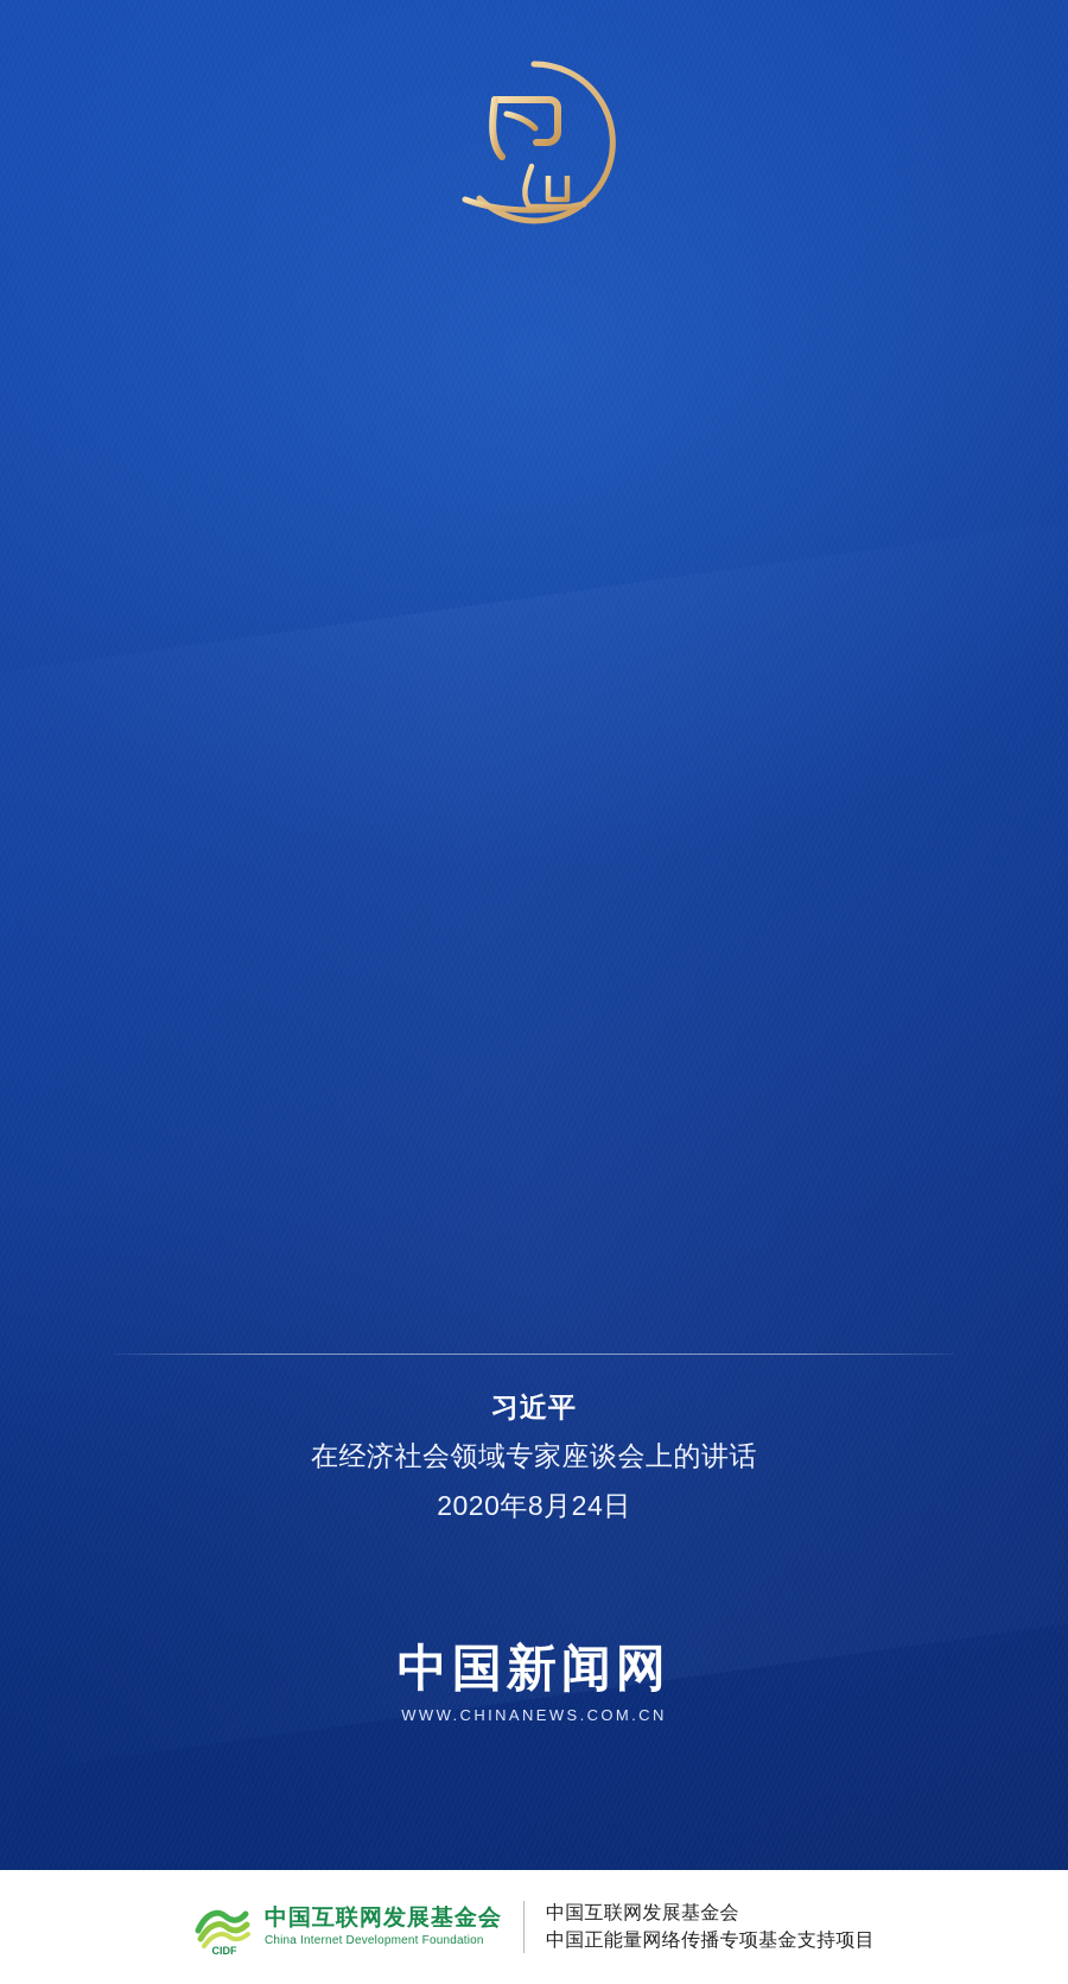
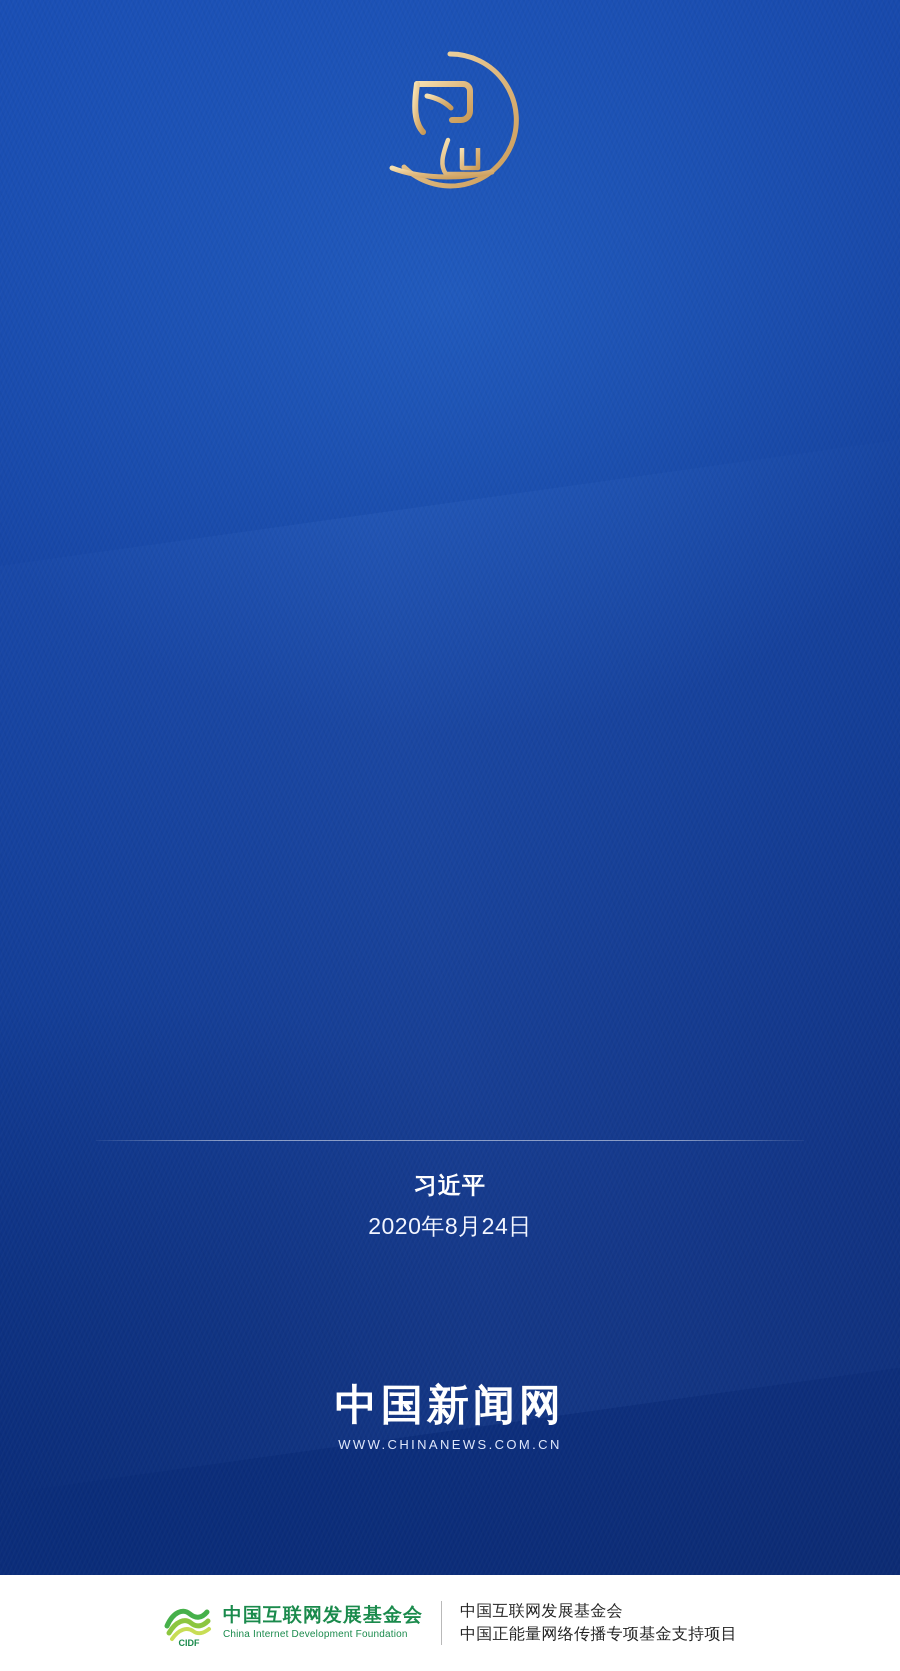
  习近平
- 在经济社会领域专家座谈会上的讲话
  2020年8月24日
  中国新闻网
  WWW.CHINANEWS.COM.CN
  CIDF
  中国互联网发展基金会
  China Internet Development Foundation
  中国互联网发展基金会
  中国正能量网络传播专项基金支持项目
